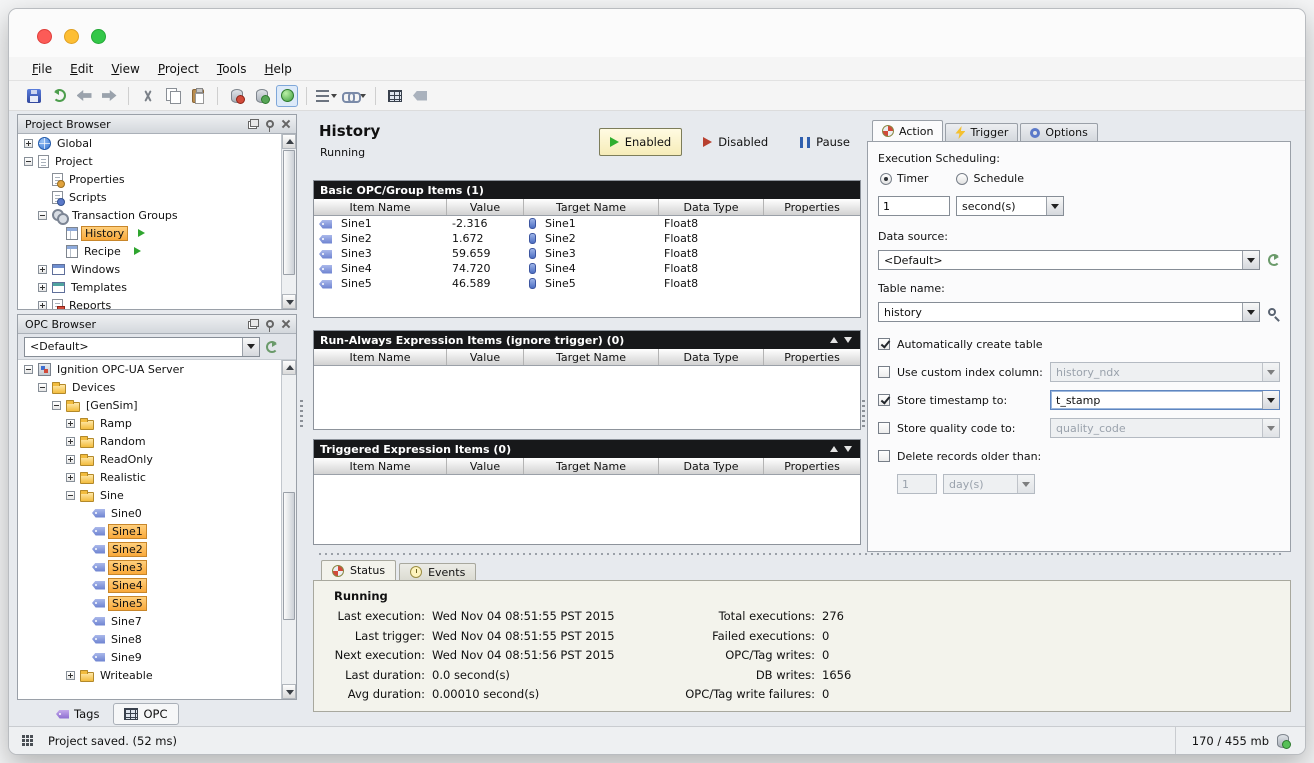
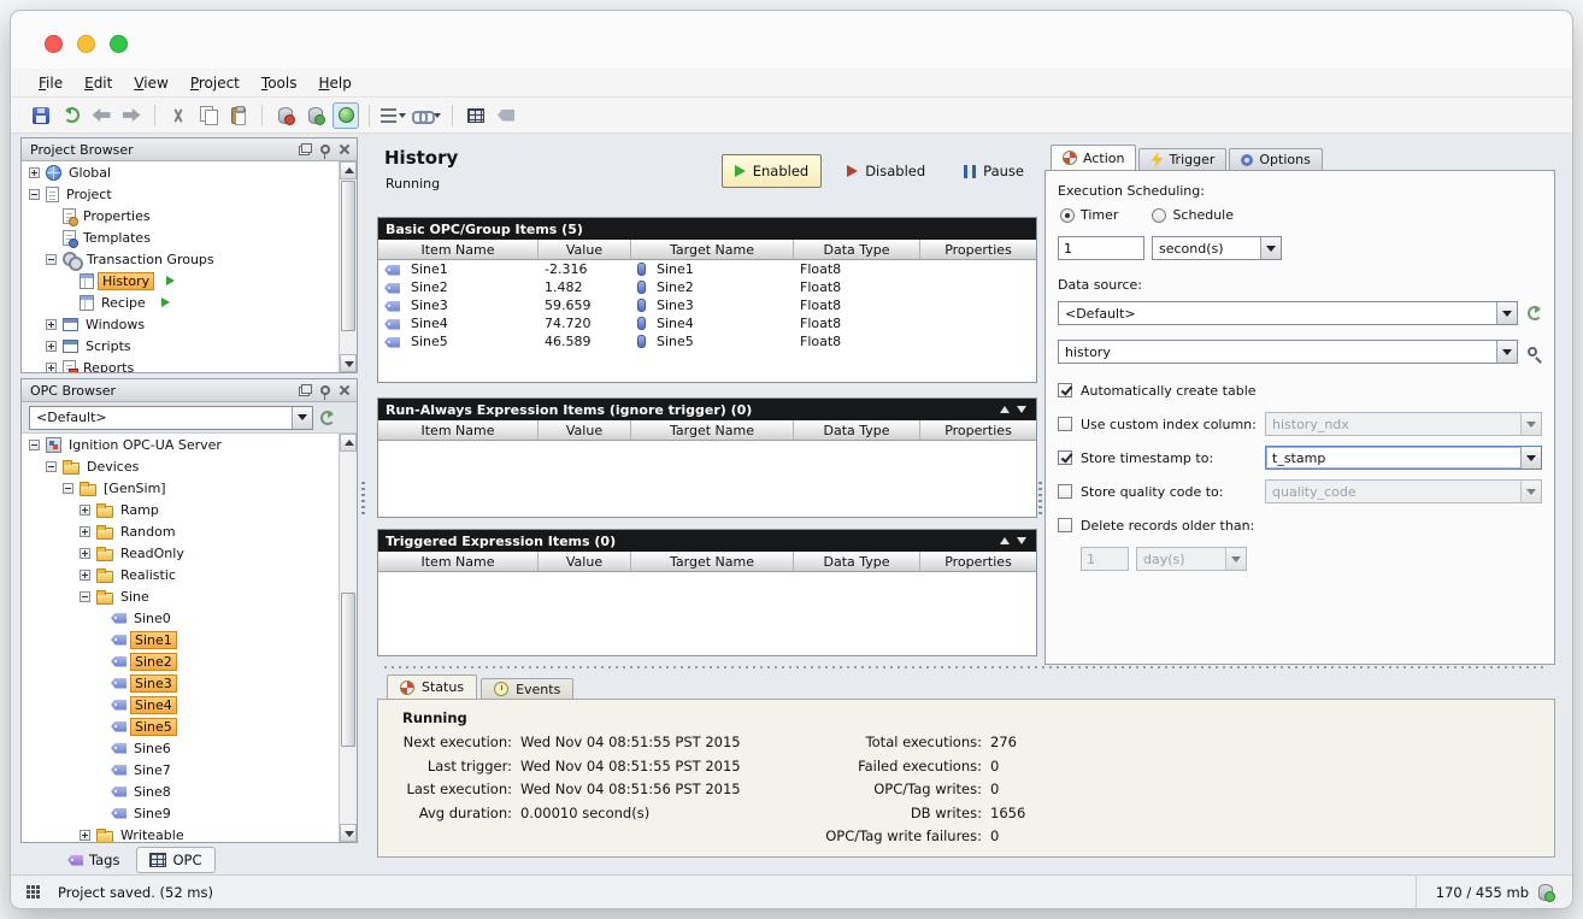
  File
  Edit
  View
  Project
  Tools
  Help
  Project Browser
  Global
  Project
  Properties
- Scripts
+ Templates
  Transaction Groups
  History
  Recipe
  Windows
- Templates
+ Scripts
  Reports
  OPC Browser
  <Default>
  Ignition OPC-UA Server
  Devices
  [GenSim]
  Ramp
  Random
  ReadOnly
  Realistic
  Sine
  Sine0
  Sine1
  Sine2
  Sine3
  Sine4
  Sine5
+ Sine6
  Sine7
  Sine8
  Sine9
  Writeable
  Tags
  OPC
  History
  Running
  Enabled
  Disabled
  Pause
- Basic OPC/Group Items (1)
+ Basic OPC/Group Items (5)
  Item Name
  Value
  Target Name
  Data Type
  Properties
  Sine1
  -2.316
  Sine1
  Float8
  Sine2
- 1.672
+ 1.482
  Sine2
  Float8
  Sine3
  59.659
  Sine3
  Float8
  Sine4
  74.720
  Sine4
  Float8
  Sine5
  46.589
  Sine5
  Float8
  Run-Always Expression Items (ignore trigger) (0)
  Item Name
  Value
  Target Name
  Data Type
  Properties
  Triggered Expression Items (0)
  Item Name
  Value
  Target Name
  Data Type
  Properties
  Action
  Trigger
  Options
  Execution Scheduling:
  Timer
  Schedule
  1
  second(s)
  Data source:
  <Default>
- Table name:
  history
  Automatically create table
  Use custom index column:
  history_ndx
  Store timestamp to:
  t_stamp
  Store quality code to:
  quality_code
  Delete records older than:
  1
  day(s)
  Status
  Events
  Running
- Last execution:
+ Next execution:
  Wed Nov 04 08:51:55 PST 2015
  Last trigger:
  Wed Nov 04 08:51:55 PST 2015
- Next execution:
+ Last execution:
  Wed Nov 04 08:51:56 PST 2015
- Last duration:
- 0.0 second(s)
  Avg duration:
  0.00010 second(s)
  Total executions:
  276
  Failed executions:
  0
  OPC/Tag writes:
  0
  DB writes:
  1656
  OPC/Tag write failures:
  0
  Project saved. (52 ms)
  170 / 455 mb
